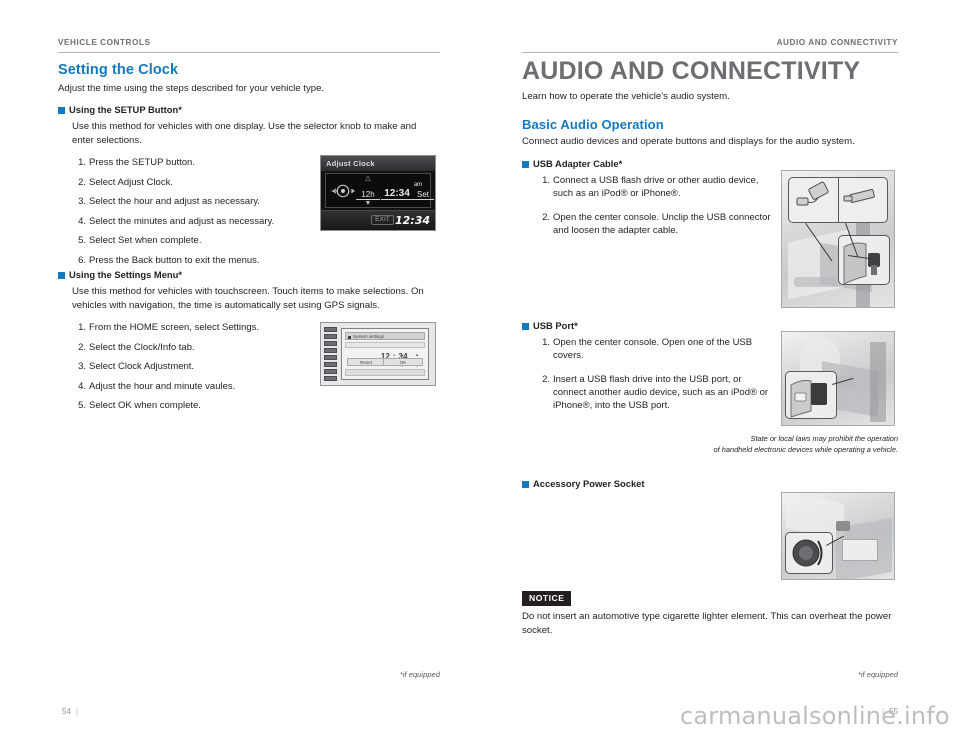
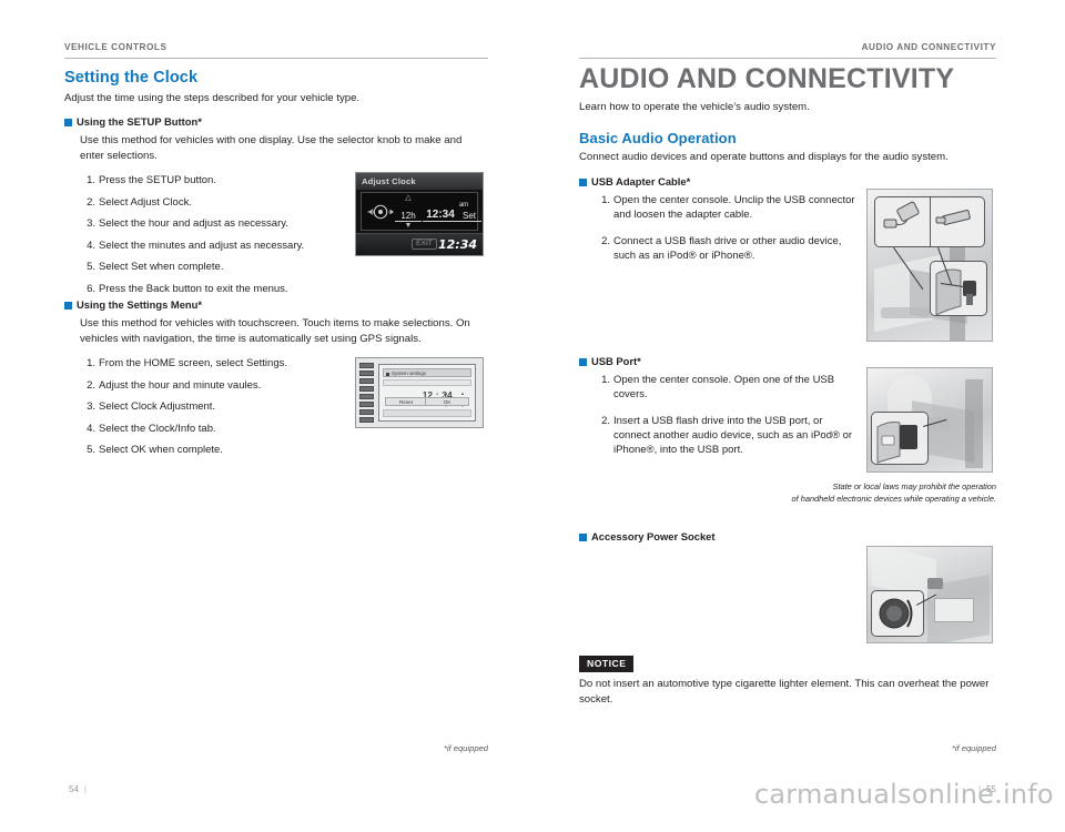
  VEHICLE CONTROLS
  Setting the Clock
  Adjust the time using the steps described for your vehicle type.
  Using the SETUP Button*
  Use this method for vehicles with one display. Use the selector knob to make and enter selections.
  1.
  Press the SETUP button.
  2.
  Select Adjust Clock.
  3.
  Select the hour and adjust as necessary.
  4.
  Select the minutes and adjust as necessary.
  5.
  Select Set when complete.
  6.
  Press the Back button to exit the menus.
  Adjust Clock
  12h
  12:34
  Set
  12:34
  Using the Settings Menu*
  Use this method for vehicles with touchscreen. Touch items to make selections. On vehicles with navigation, the time is automatically set using GPS signals.
  1.
  From the HOME screen, select Settings.
  2.
- Select the Clock/Info tab.
+ Adjust the hour and minute vaules.
  3.
  Select Clock Adjustment.
  4.
- Adjust the hour and minute vaules.
+ Select the Clock/Info tab.
  5.
  Select OK when complete.
  12 : 34
  *if equipped
  54 |
  AUDIO AND CONNECTIVITY
  AUDIO AND CONNECTIVITY
  Learn how to operate the vehicle’s audio system.
  Basic Audio Operation
  Connect audio devices and operate buttons and displays for the audio system.
  USB Adapter Cable*
  1.
- Connect a USB flash drive or other audio device, such as an iPod® or iPhone®.
+ Open the center console. Unclip the USB connector and loosen the adapter cable.
  2.
- Open the center console. Unclip the USB connector and loosen the adapter cable.
+ Connect a USB flash drive or other audio device, such as an iPod® or iPhone®.
  USB Port*
  1.
  Open the center console. Open one of the USB covers.
  2.
  Insert a USB flash drive into the USB port, or connect another audio device, such as an iPod® or iPhone®, into the USB port.
  State or local laws may prohibit the operation
  of handheld electronic devices while operating a vehicle.
  Accessory Power Socket
  NOTICE
  Do not insert an automotive type cigarette lighter element. This can overheat the power socket.
  *if equipped
  | 55
  carmanualsonline.info
